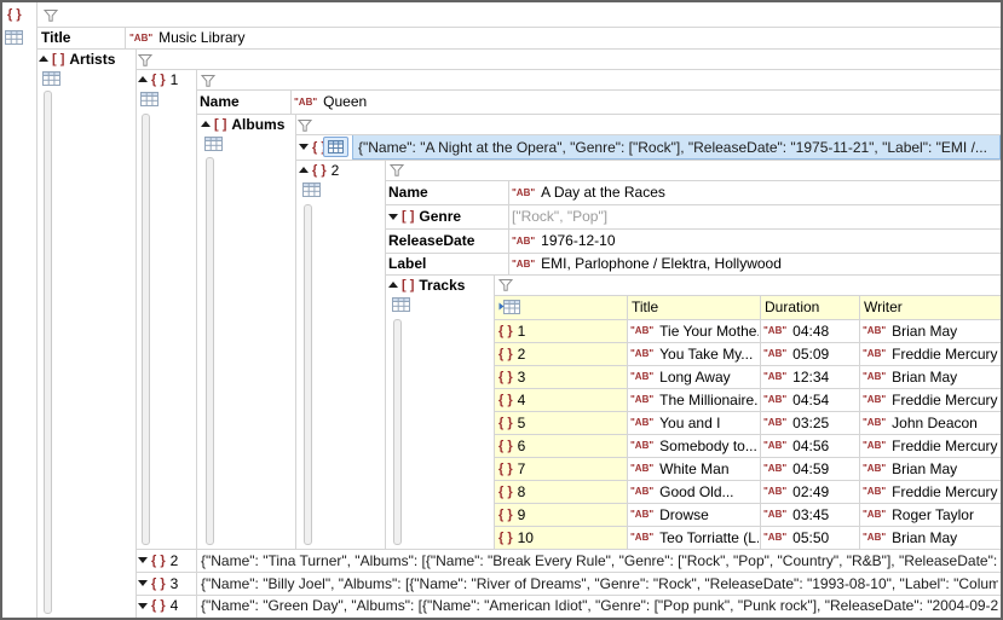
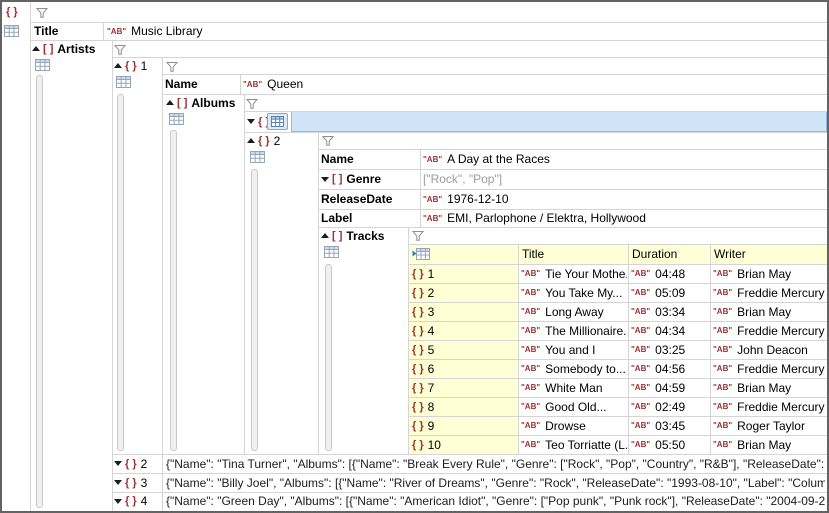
  { }
  Title
  "AB"
  Music Library
  [ ]
  Artists
  { }
  1
  Name
  "AB"
  Queen
  [ ]
  Albums
- {"Name": "A Night at the Opera", "Genre": ["Rock"], "ReleaseDate": "1975-11-21", "Label": "EMI /...
  { }
  2
  Name
  "AB"
  A Day at the Races
  [ ]
  Genre
  ["Rock", "Pop"]
  ReleaseDate
  "AB"
  1976-12-10
  Label
  "AB"
  EMI, Parlophone / Elektra, Hollywood
  [ ]
  Tracks
  Title
  Duration
  Writer
  { }
  1
  "AB"
  Tie Your Mothe
  "AB"
  04:48
  "AB"
  Brian May
  { }
  2
  "AB"
  You Take My...
  "AB"
  05:09
  "AB"
  Freddie Mercury
  { }
  3
  "AB"
  Long Away
  "AB"
- 12:34
+ 03:34
  "AB"
  Brian May
  { }
  4
  "AB"
  The Millionaire.
  "AB"
- 04:54
+ 04:34
  "AB"
  Freddie Mercury
  { }
  5
  "AB"
  You and I
  "AB"
  03:25
  "AB"
  John Deacon
  { }
  6
  "AB"
  Somebody to...
  "AB"
  04:56
  "AB"
  Freddie Mercury
  { }
  7
  "AB"
  White Man
  "AB"
  04:59
  "AB"
  Brian May
  { }
  8
  "AB"
  Good Old...
  "AB"
  02:49
  "AB"
  Freddie Mercury
  { }
  9
  "AB"
  Drowse
  "AB"
  03:45
  "AB"
  Roger Taylor
  { }
  10
  "AB"
  Teo Torriatte (L.
  "AB"
  05:50
  "AB"
  Brian May
  { }
  2
  {"Name": "Tina Turner", "Albums": [{"Name": "Break Every Rule", "Genre": ["Rock", "Pop", "Country", "R&B"], "ReleaseDate":
  { }
  3
  {"Name": "Billy Joel", "Albums": [{"Name": "River of Dreams", "Genre": "Rock", "ReleaseDate": "1993-08-10", "Label": "Colum
  { }
  4
  {"Name": "Green Day", "Albums": [{"Name": "American Idiot", "Genre": ["Pop punk", "Punk rock"], "ReleaseDate": "2004-09-2
